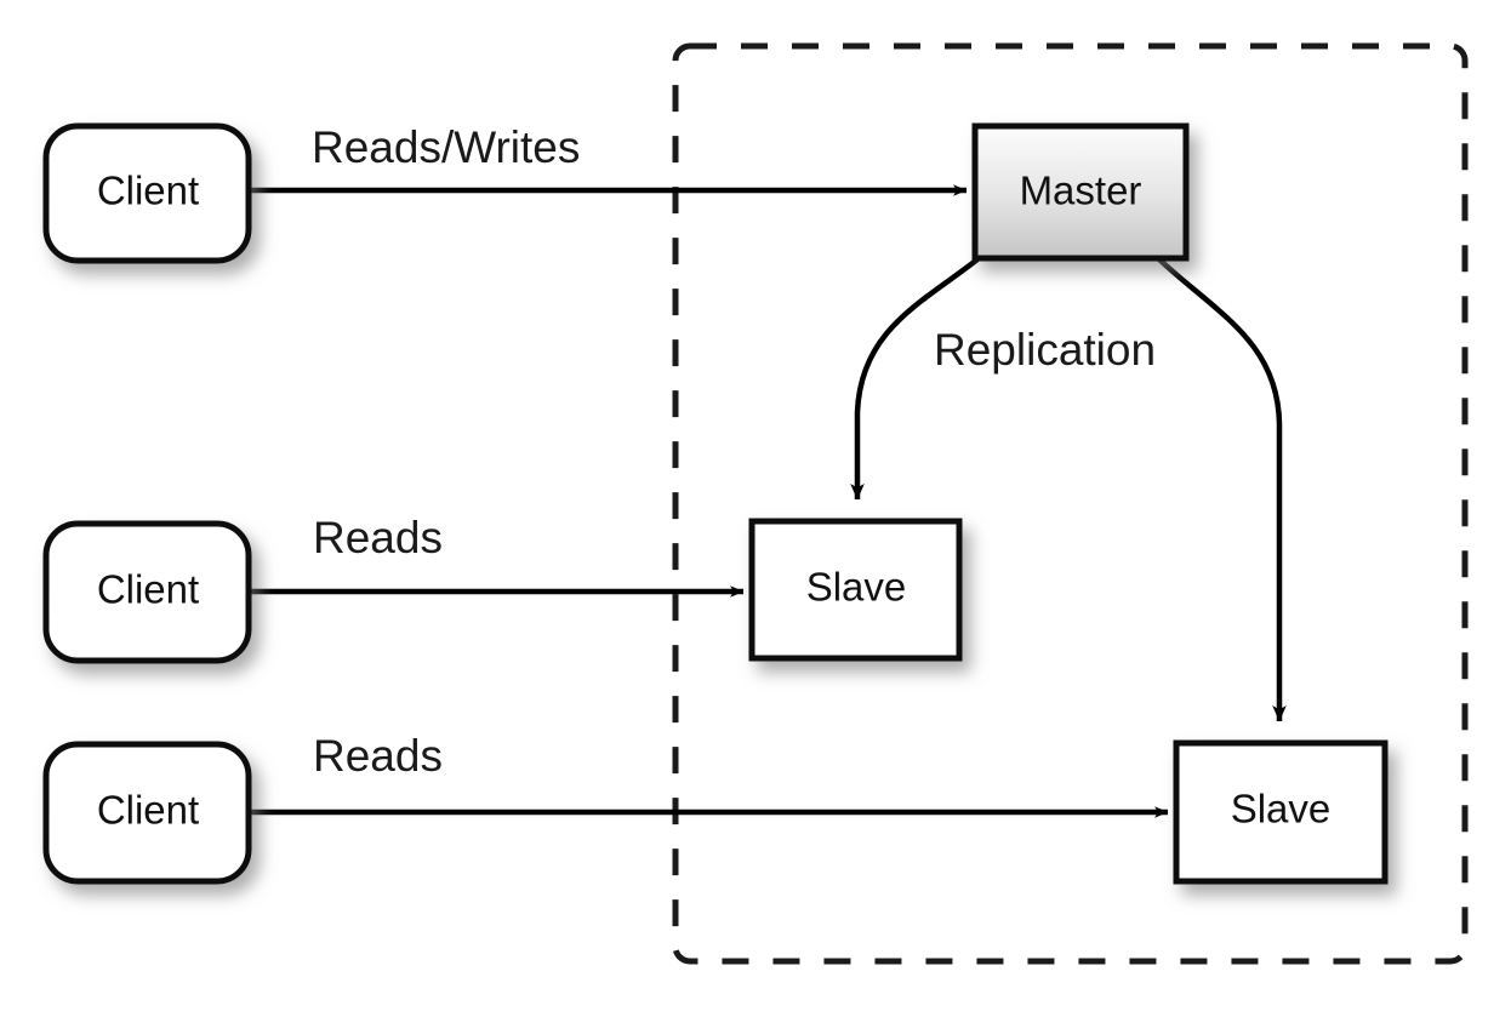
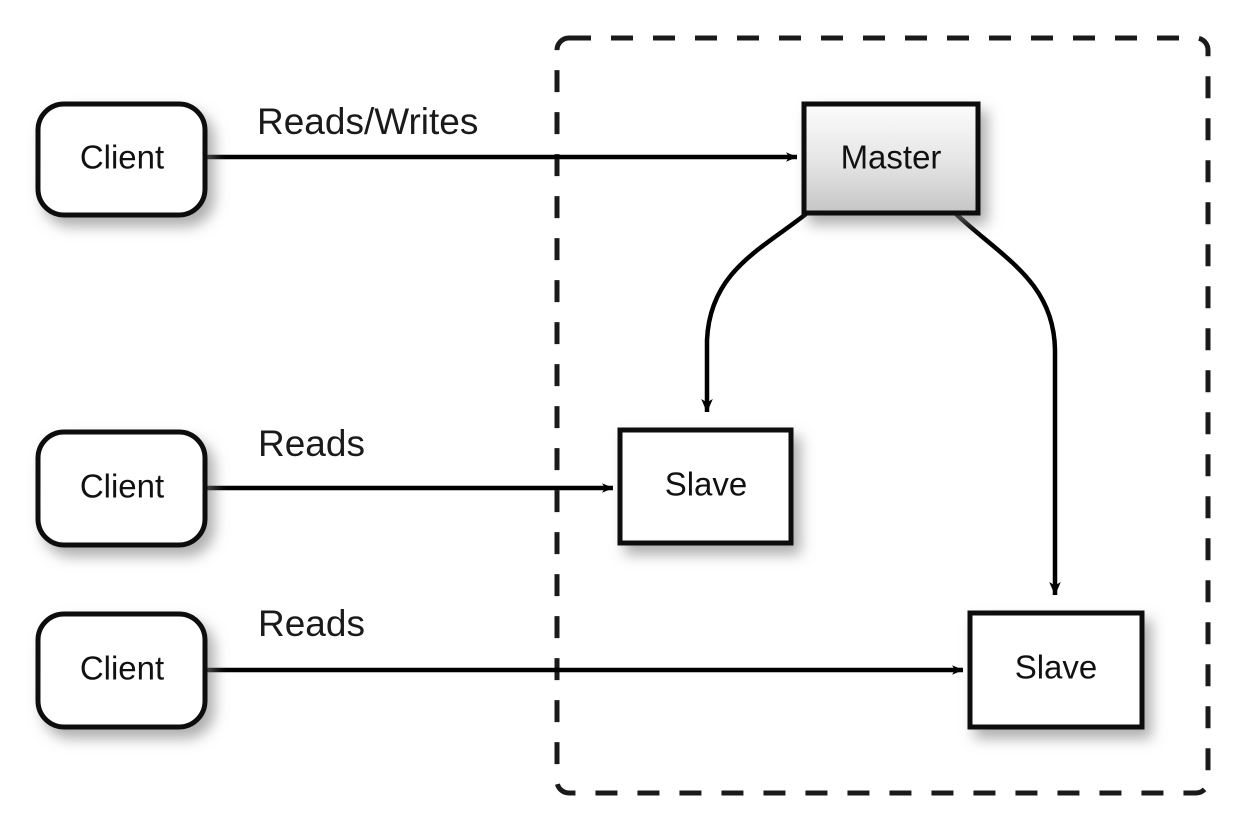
  Client
  Client
  Client
  Master
  Slave
  Slave
  Reads/Writes
  Reads
  Reads
- Replication
